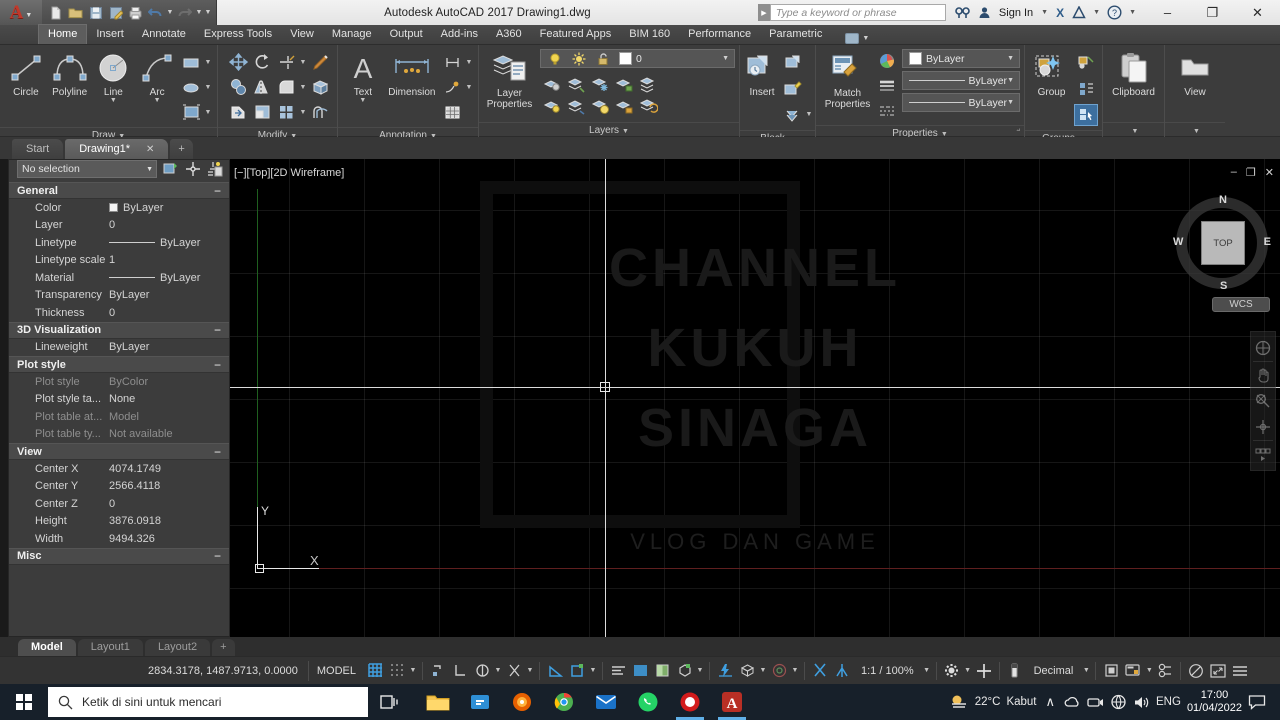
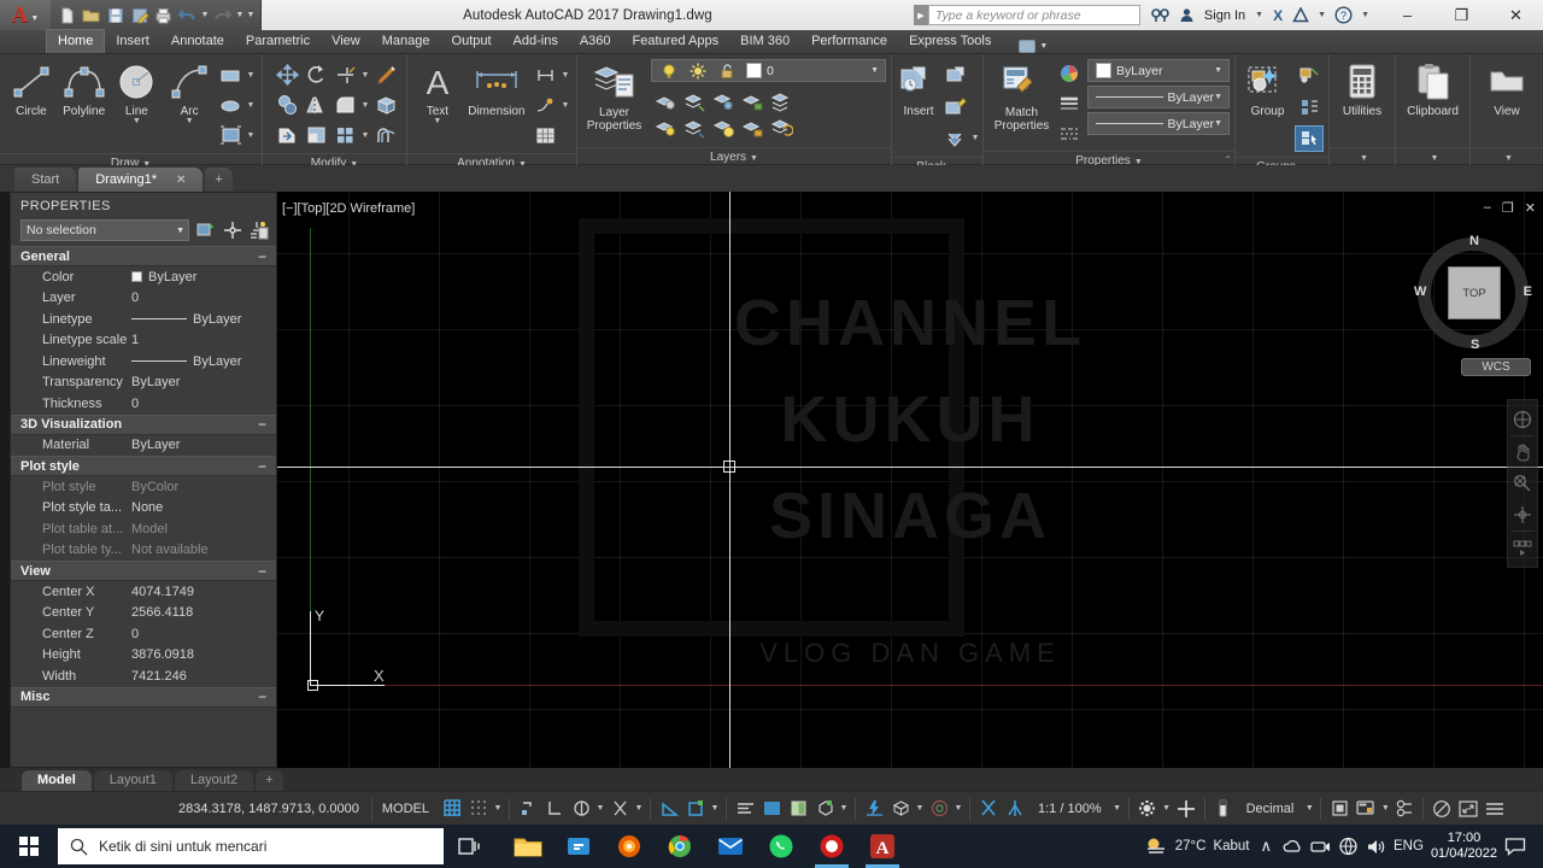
  A
  Autodesk AutoCAD 2017 Drawing1.dwg
  Type a keyword or phrase
  Sign In
  X
  ?
  –
  ❐
  ✕
  Home
  Insert
  Annotate
- Express Tools
+ Parametric
  View
  Manage
  Output
  Add-ins
  A360
  Featured Apps
- BIM 160
+ BIM 360
  Performance
- Parametric
+ Express Tools
  Circle
  Polyline
  Line
  Arc
  Draw
  Modify
  A
  Text
  Dimension
  Annotation
  Layer
  Properties
  0
  Layers
  Insert
  Match
  Properties
  ByLayer
  ByLayer
  ByLayer
  Properties
  ⟓
  Group
+ Utilities
  Clipboard
  View
  Start
  Drawing1*
  ✕
  +
+ PROPERTIES
  No selection
  General
  −
  Color
  ByLayer
  Layer
  0
  Linetype
  ByLayer
  Linetype scale
  1
- Material
+ Lineweight
  ByLayer
  Transparency
  ByLayer
  Thickness
  0
  3D Visualization
  −
- Lineweight
+ Material
  ByLayer
  Plot style
  −
  Plot style
  ByColor
  Plot style ta...
  None
  Plot table at...
  Model
  Plot table ty...
  Not available
  View
  −
  Center X
  4074.1749
  Center Y
  2566.4118
  Center Z
  0
  Height
  3876.0918
  Width
- 9494.326
+ 7421.246
  Misc
  −
  CHANNEL
  KUKUH
  SINAGA
  VLOG DAN GAME
  Y
  X
  [−][Top][2D Wireframe]
  –
  ❐
  ✕
  TOP
  N
  S
  W
  E
  WCS
  Model
  Layout1
  Layout2
  +
  2834.3178, 1487.9713, 0.0000
  MODEL
  1:1 / 100%
  Decimal
  Ketik di sini untuk mencari
  A
- 22°C
+ 27°C
  Kabut
  ∧
  ENG
  17:00
  01/04/2022
